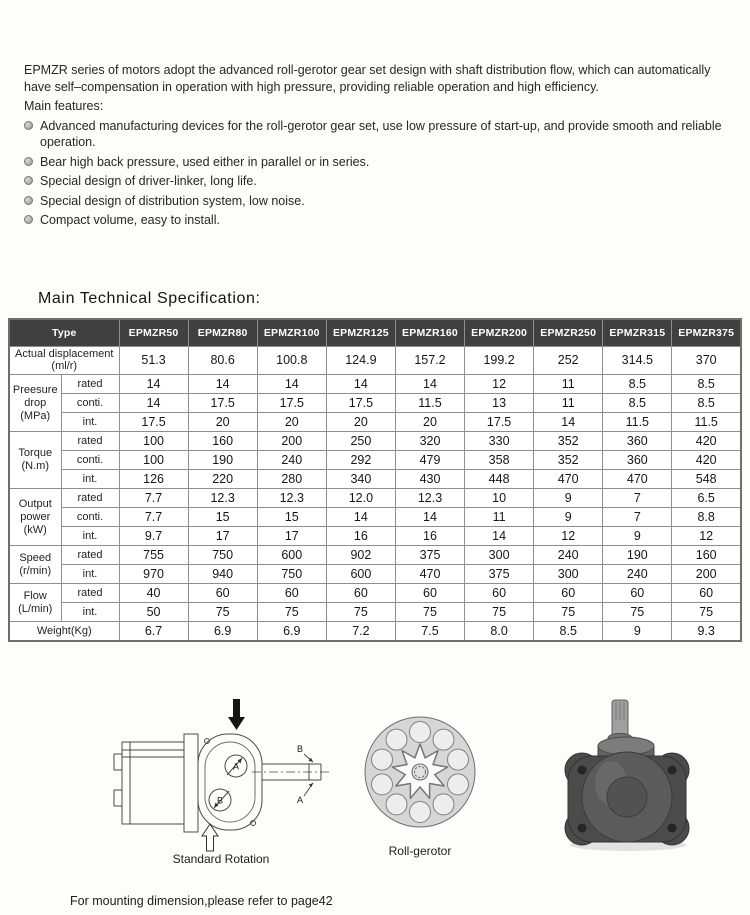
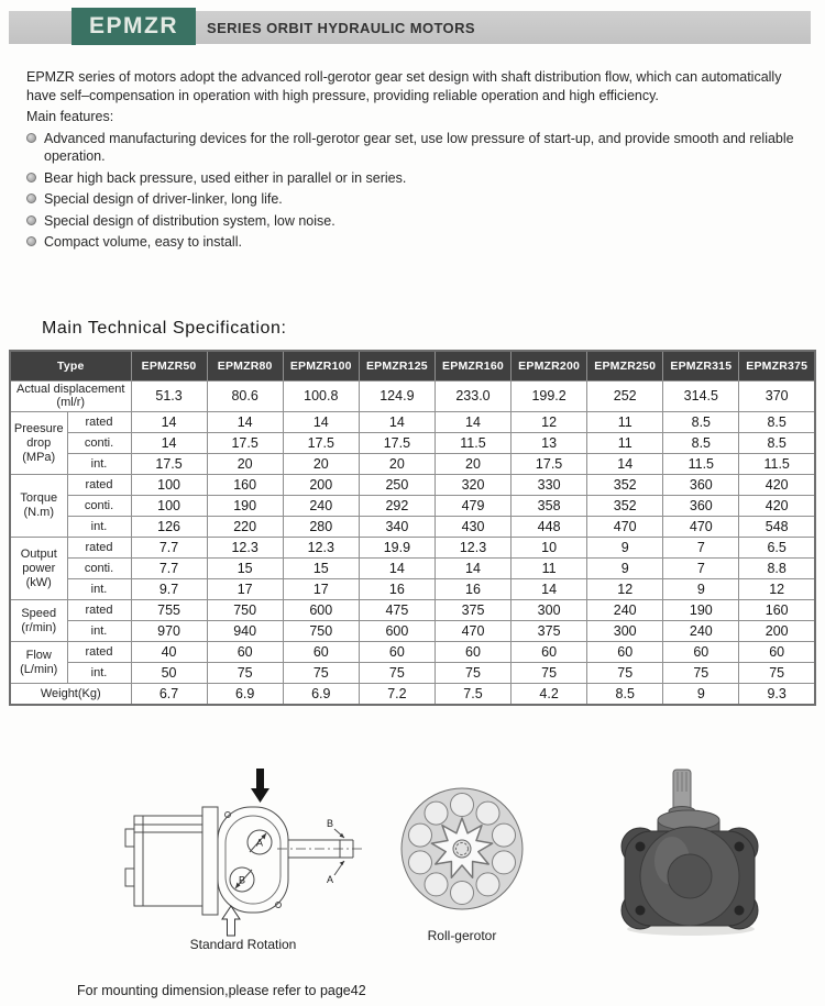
+ EPMZR
+ SERIES ORBIT HYDRAULIC MOTORS
  EPMZR series of motors adopt the advanced roll-gerotor gear set design with shaft distribution flow, which can automatically have self–compensation in operation with high pressure, providing reliable operation and high efficiency.
  Main features:
  Advanced manufacturing devices for the roll-gerotor gear set, use low pressure of start-up, and provide smooth and reliable operation.
  Bear high back pressure, used either in parallel or in series.
  Special design of driver-linker, long life.
  Special design of distribution system, low noise.
  Compact volume, easy to install.
  Main Technical Specification:
  Type	EPMZR50	EPMZR80	EPMZR100	EPMZR125	EPMZR160	EPMZR200	EPMZR250	EPMZR315	EPMZR375
- Actual displacement (ml/r)	51.3	80.6	100.8	124.9	157.2	199.2	252	314.5	370
+ Actual displacement (ml/r)	51.3	80.6	100.8	124.9	233.0	199.2	252	314.5	370
  Preesure drop (MPa)	rated	14	14	14	14	14	12	11	8.5	8.5
  conti.	14	17.5	17.5	17.5	11.5	13	11	8.5	8.5
  int.	17.5	20	20	20	20	17.5	14	11.5	11.5
  Torque (N.m)	rated	100	160	200	250	320	330	352	360	420
  conti.	100	190	240	292	479	358	352	360	420
  int.	126	220	280	340	430	448	470	470	548
- Output power (kW)	rated	7.7	12.3	12.3	12.0	12.3	10	9	7	6.5
+ Output power (kW)	rated	7.7	12.3	12.3	19.9	12.3	10	9	7	6.5
  conti.	7.7	15	15	14	14	11	9	7	8.8
  int.	9.7	17	17	16	16	14	12	9	12
- Speed (r/min)	rated	755	750	600	902	375	300	240	190	160
+ Speed (r/min)	rated	755	750	600	475	375	300	240	190	160
  int.	970	940	750	600	470	375	300	240	200
  Flow (L/min)	rated	40	60	60	60	60	60	60	60	60
  int.	50	75	75	75	75	75	75	75	75
- Weight(Kg)	6.7	6.9	6.9	7.2	7.5	8.0	8.5	9	9.3
+ Weight(Kg)	6.7	6.9	6.9	7.2	7.5	4.2	8.5	9	9.3
  A
  B
  B
  A
  Standard Rotation
  Roll-gerotor
  For mounting dimension,please refer to page42
